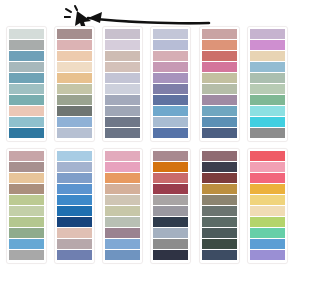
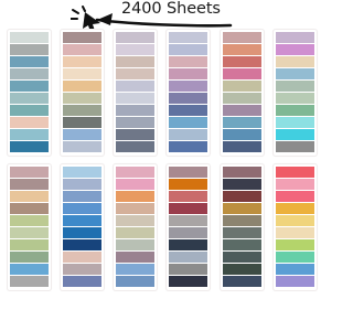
+ 2400 Sheets
